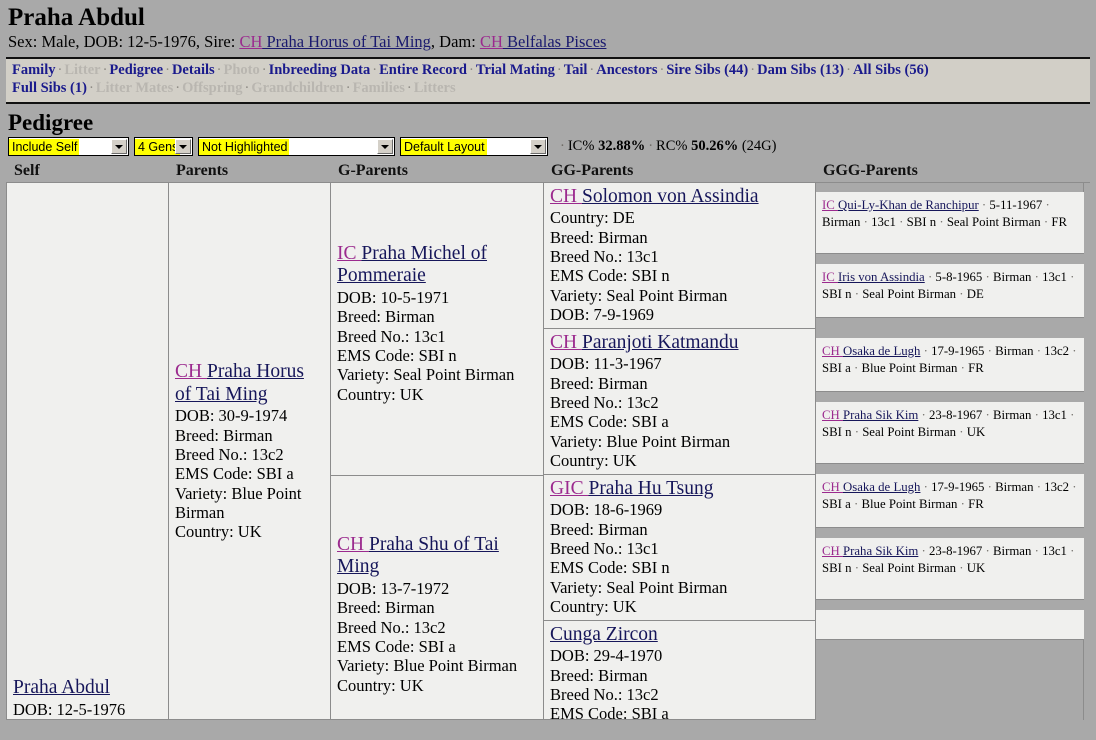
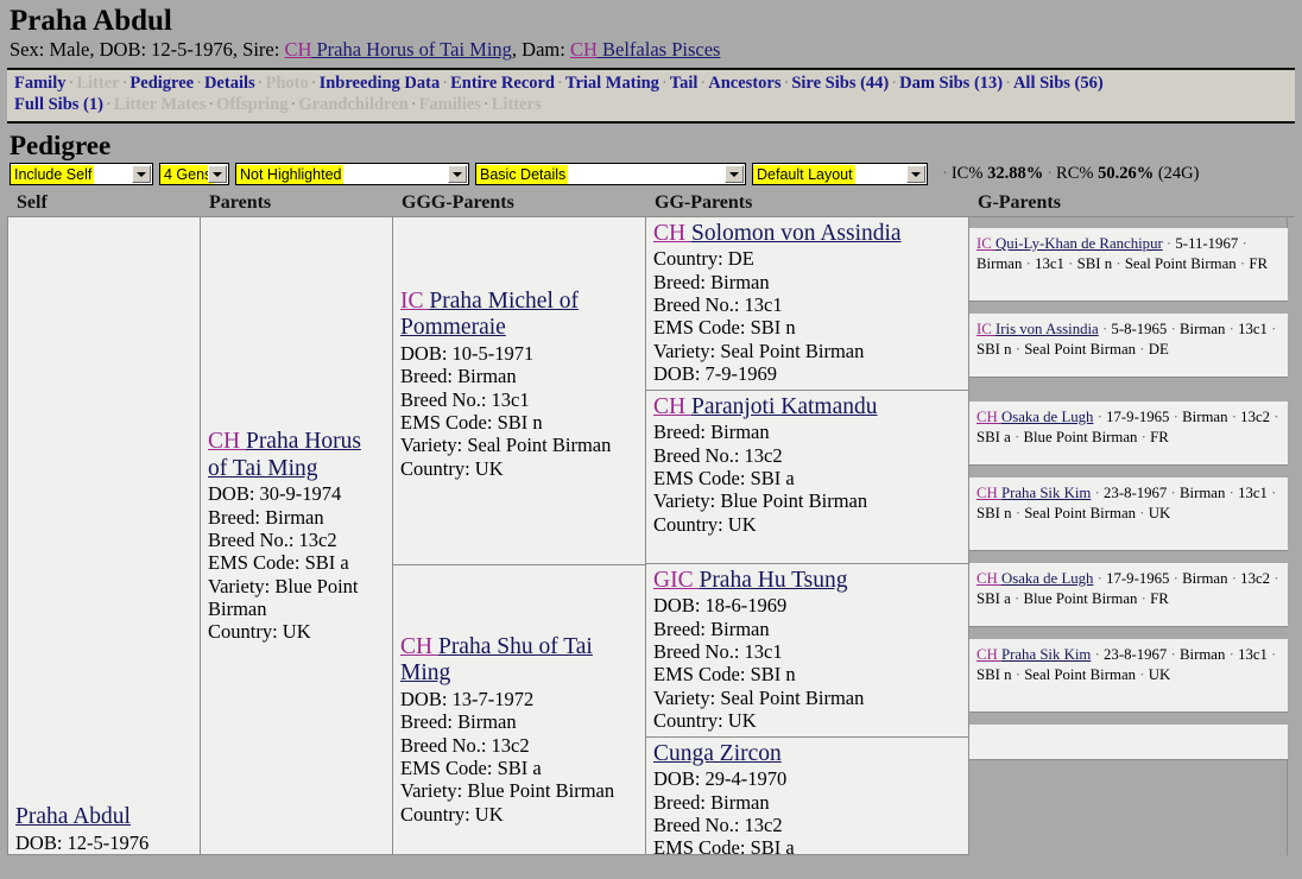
  Praha Abdul
  Sex: Male, DOB: 12-5-1976, Sire: CH Praha Horus of Tai Ming, Dam: CH Belfalas Pisces
  Family · Litter · Pedigree · Details · Photo · Inbreeding Data · Entire Record · Trial Mating · Tail · Ancestors · Sire Sibs (44) · Dam Sibs (13) · All Sibs (56)
  Full Sibs (1) · Litter Mates · Offspring · Grandchildren · Families · Litters
  Pedigree
  Include Self
  4 Gen
  Not Highlighted
+ Basic Details
  Default Layout
  · IC% 32.88% · RC% 50.26% (24G)
  Self
  Parents
- G-Parents
+ GGG-Parents
  GG-Parents
- GGG-Parents
+ G-Parents
  Praha Abdul
  DOB: 12-5-1976
  CH Praha Horus of Tai Ming
  DOB: 30-9-1974
  Breed: Birman
  Breed No.: 13c2
  EMS Code: SBI a
  Variety: Blue Point Birman
  Country: UK
  IC Praha Michel of Pommeraie
  DOB: 10-5-1971
  Breed: Birman
  Breed No.: 13c1
  EMS Code: SBI n
  Variety: Seal Point Birman
  Country: UK
  CH Praha Shu of Tai Ming
  DOB: 13-7-1972
  Breed: Birman
  Breed No.: 13c2
  EMS Code: SBI a
  Variety: Blue Point Birman
  Country: UK
  CH Solomon von Assindia
  Country: DE
  Breed: Birman
  Breed No.: 13c1
  EMS Code: SBI n
  Variety: Seal Point Birman
  DOB: 7-9-1969
  CH Paranjoti Katmandu
- DOB: 11-3-1967
  Breed: Birman
  Breed No.: 13c2
  EMS Code: SBI a
  Variety: Blue Point Birman
  Country: UK
  GIC Praha Hu Tsung
  DOB: 18-6-1969
  Breed: Birman
  Breed No.: 13c1
  EMS Code: SBI n
  Variety: Seal Point Birman
  Country: UK
  Cunga Zircon
  DOB: 29-4-1970
  Breed: Birman
  Breed No.: 13c2
  EMS Code: SBI a
  IC Qui-Ly-Khan de Ranchipur · 5-11-1967 · Birman · 13c1 · SBI n · Seal Point Birman · FR
  IC Iris von Assindia · 5-8-1965 · Birman · 13c1 · SBI n · Seal Point Birman · DE
  CH Osaka de Lugh · 17-9-1965 · Birman · 13c2 · SBI a · Blue Point Birman · FR
  CH Praha Sik Kim · 23-8-1967 · Birman · 13c1 · SBI n · Seal Point Birman · UK
  CH Osaka de Lugh · 17-9-1965 · Birman · 13c2 · SBI a · Blue Point Birman · FR
  CH Praha Sik Kim · 23-8-1967 · Birman · 13c1 · SBI n · Seal Point Birman · UK
